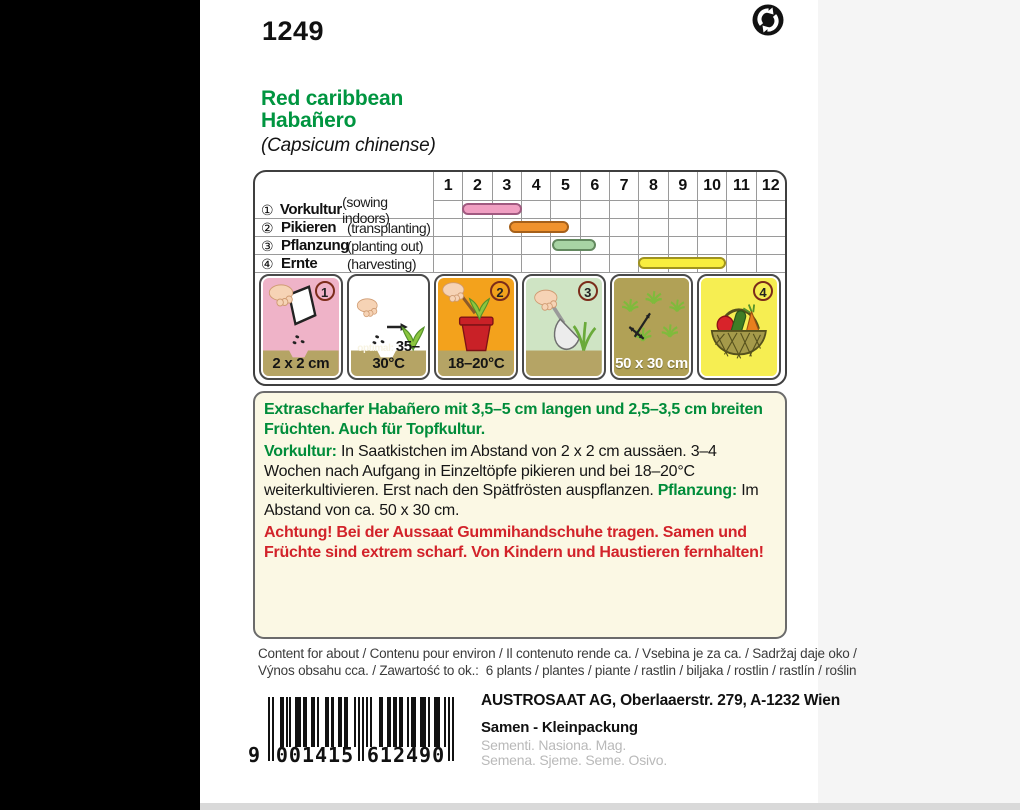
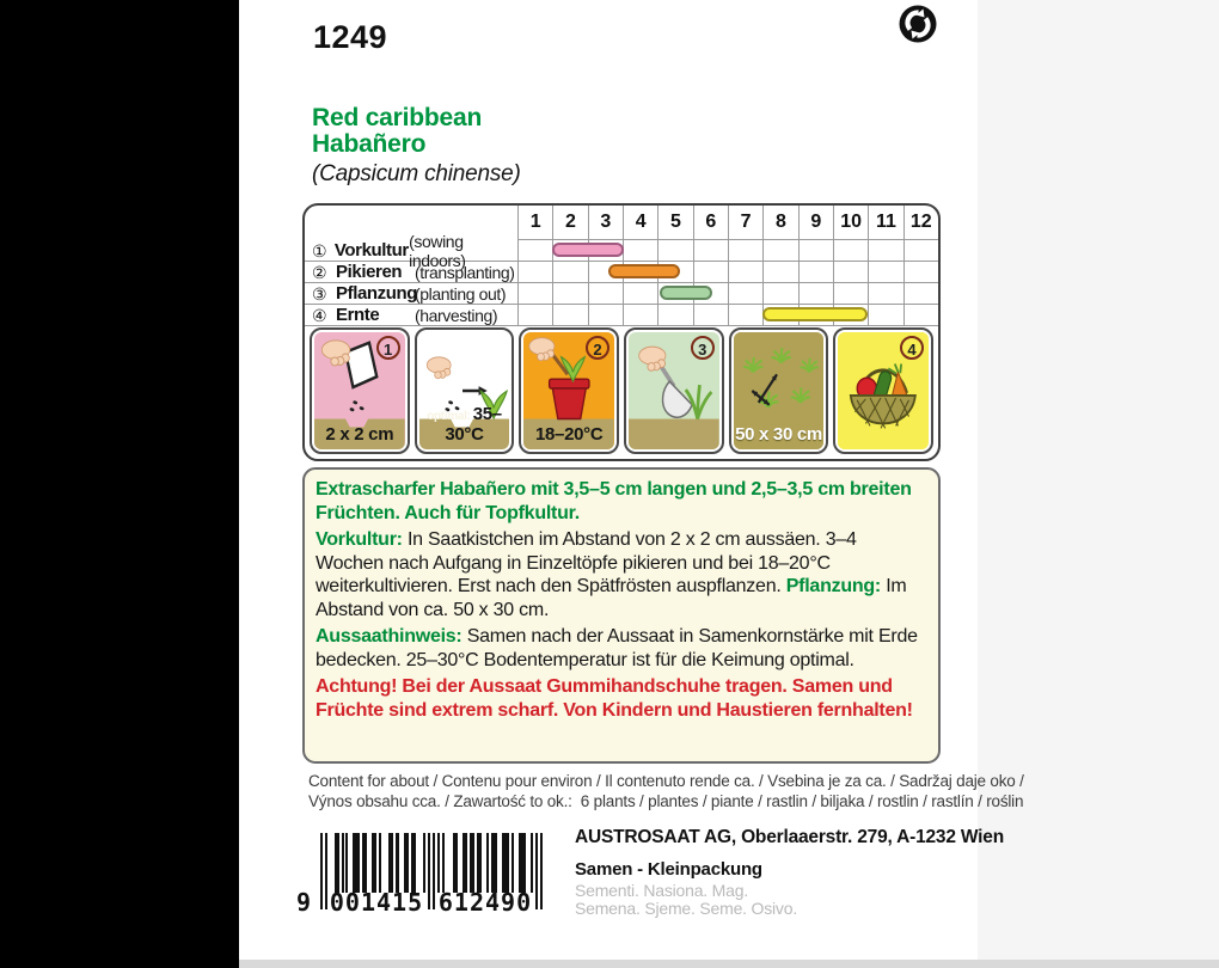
  1249
  Red caribbean
  Habañero
  (Capsicum chinense)
  1
  2
  3
  4
  5
  6
  7
  8
  9
  10
  11
  12
  ①
  Vorkultur
  (sowing indoors)
  ②
  Pikieren
  (transplanting)
  ③
  Pflanzung
  (planting out)
  ④
  Ernte
  (harvesting)
  1
  2 x 2 cm
  optimal: 35–30°C
  2
  18–20°C
  3
  50 x 30 cm
  4
  Extrascharfer Habañero mit 3,5–5 cm langen und 2,5–3,5 cm breiten Früchten. Auch für Topfkultur.
  Vorkultur: In Saatkistchen im Abstand von 2 x 2 cm aussäen. 3–4 Wochen nach Aufgang in Einzeltöpfe pikieren und bei 18–20°C weiterkultivieren. Erst nach den Spätfrösten auspflanzen. Pflanzung: Im Abstand von ca. 50 x 30 cm.
+ Aussaathinweis: Samen nach der Aussaat in Samenkornstärke mit Erde bedecken. 25–30°C Bodentemperatur ist für die Keimung optimal.
  Achtung! Bei der Aussaat Gummihandschuhe tragen. Samen und Früchte sind extrem scharf. Von Kindern und Haustieren fernhalten!
  Content for about / Contenu pour environ / Il contenuto rende ca. / Vsebina je za ca. / Sadržaj daje oko /
  Výnos obsahu cca. / Zawartość to ok.: 6 plants / plantes / piante / rastlin / biljaka / rostlin / rastlín / roślin
  9
  001415
  612490
  AUSTROSAAT AG, Oberlaaerstr. 279, A-1232 Wien
  Samen - Kleinpackung
  Sementi. Nasiona. Mag.
  Semena. Sjeme. Seme. Osivo.
